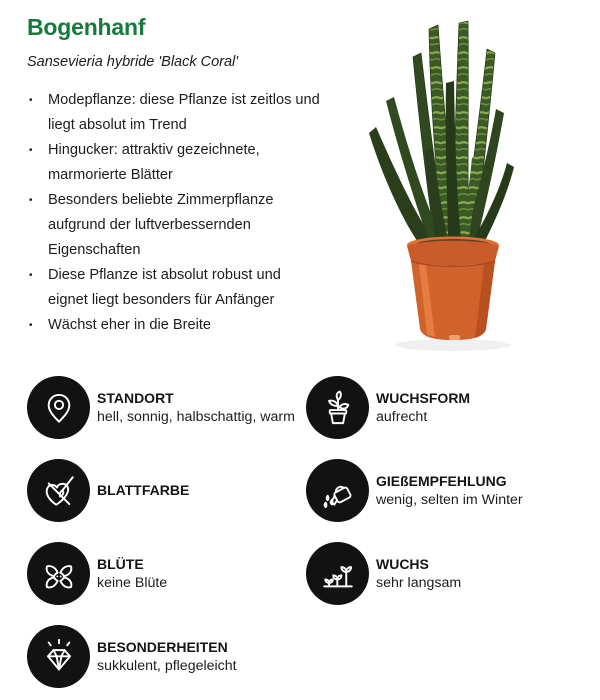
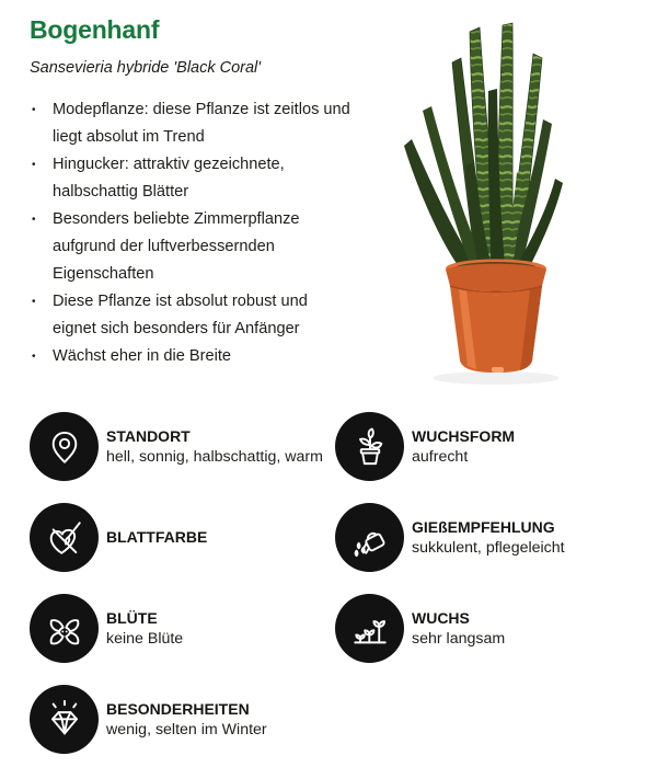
  Bogenhanf
  Sansevieria hybride 'Black Coral'
  •
  Modepflanze: diese Pflanze ist zeitlos und liegt absolut im Trend
  •
- Hingucker: attraktiv gezeichnete, marmorierte Blätter
+ Hingucker: attraktiv gezeichnete, halbschattig Blätter
  •
  Besonders beliebte Zimmerpflanze aufgrund der luftverbessernden Eigenschaften
  •
- Diese Pflanze ist absolut robust und eignet liegt besonders für Anfänger
+ Diese Pflanze ist absolut robust und eignet sich besonders für Anfänger
  •
  Wächst eher in die Breite
  STANDORT
  hell, sonnig, halbschattig, warm
  WUCHSFORM
  aufrecht
  BLATTFARBE
  GIEßEMPFEHLUNG
- wenig, selten im Winter
+ sukkulent, pflegeleicht
  BLÜTE
  keine Blüte
  WUCHS
  sehr langsam
  BESONDERHEITEN
- sukkulent, pflegeleicht
+ wenig, selten im Winter
